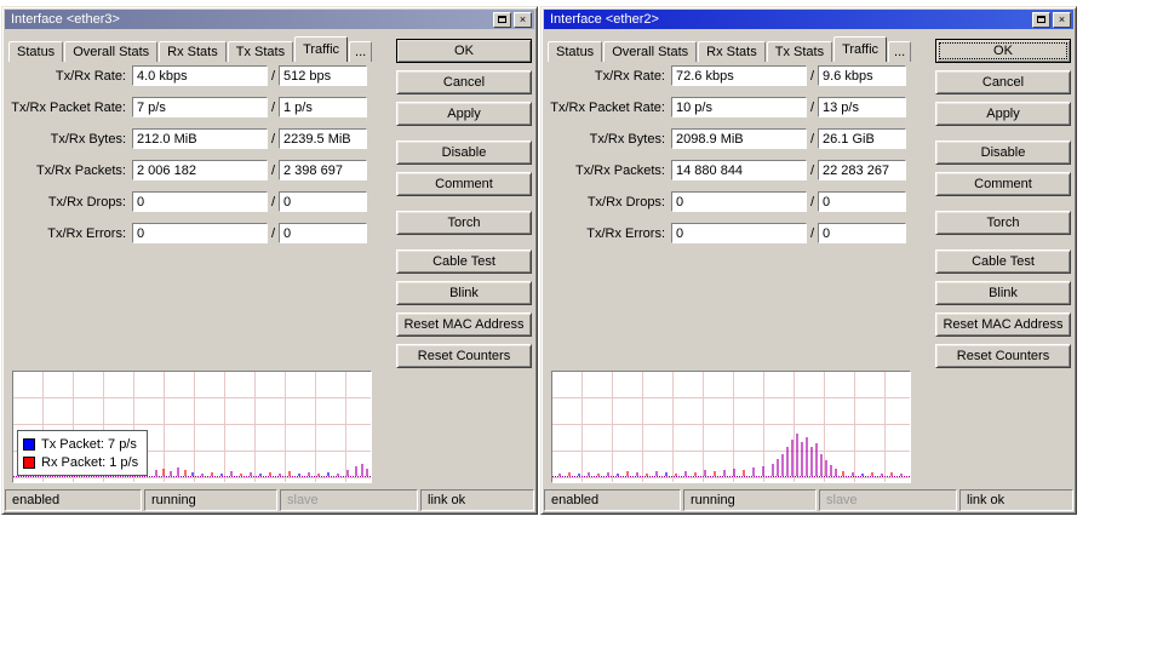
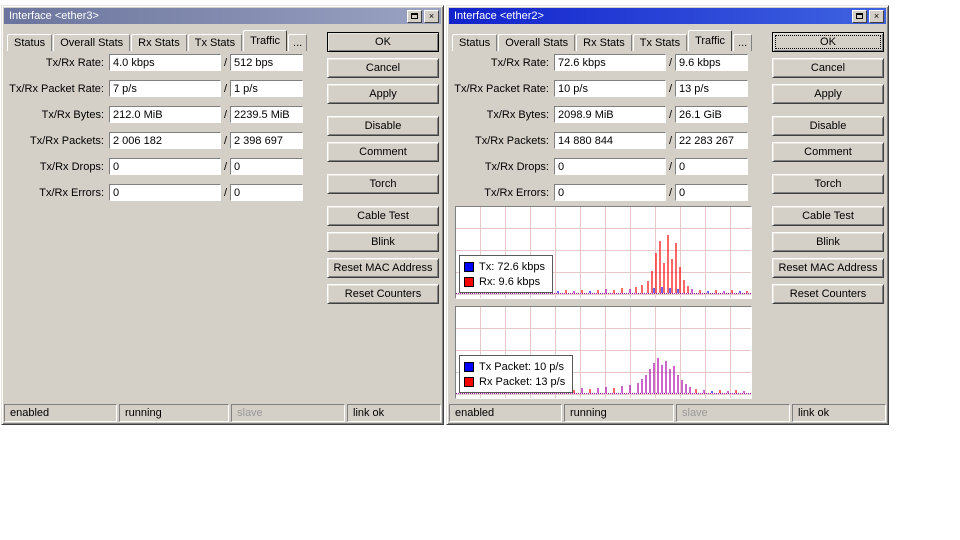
  Interface <ether3>
  ×
  Status
  Overall Stats
  Rx Stats
  Tx Stats
  Traffic
  ...
  Tx/Rx Rate:
  4.0 kbps
  /
  512 bps
  Tx/Rx Packet Rate:
  7 p/s
  /
  1 p/s
  Tx/Rx Bytes:
  212.0 MiB
  /
  2239.5 MiB
  Tx/Rx Packets:
  2 006 182
  /
  2 398 697
  Tx/Rx Drops:
  0
  /
  0
  Tx/Rx Errors:
  0
  /
  0
  OK
  Cancel
  Apply
  Disable
  Comment
  Torch
  Cable Test
  Blink
  Reset MAC Address
  Reset Counters
- Tx Packet: 7 p/s
- Rx Packet: 1 p/s
  enabled
  running
  slave
  link ok
  Interface <ether2>
  ×
  Status
  Overall Stats
  Rx Stats
  Tx Stats
  Traffic
  ...
  Tx/Rx Rate:
  72.6 kbps
  /
  9.6 kbps
  Tx/Rx Packet Rate:
  10 p/s
  /
  13 p/s
  Tx/Rx Bytes:
  2098.9 MiB
  /
  26.1 GiB
  Tx/Rx Packets:
  14 880 844
  /
  22 283 267
  Tx/Rx Drops:
  0
  /
  0
  Tx/Rx Errors:
  0
  /
  0
  OK
  Cancel
  Apply
  Disable
  Comment
  Torch
  Cable Test
  Blink
  Reset MAC Address
  Reset Counters
+ Tx: 72.6 kbps
+ Rx: 9.6 kbps
+ Tx Packet: 10 p/s
+ Rx Packet: 13 p/s
  enabled
  running
  slave
  link ok
